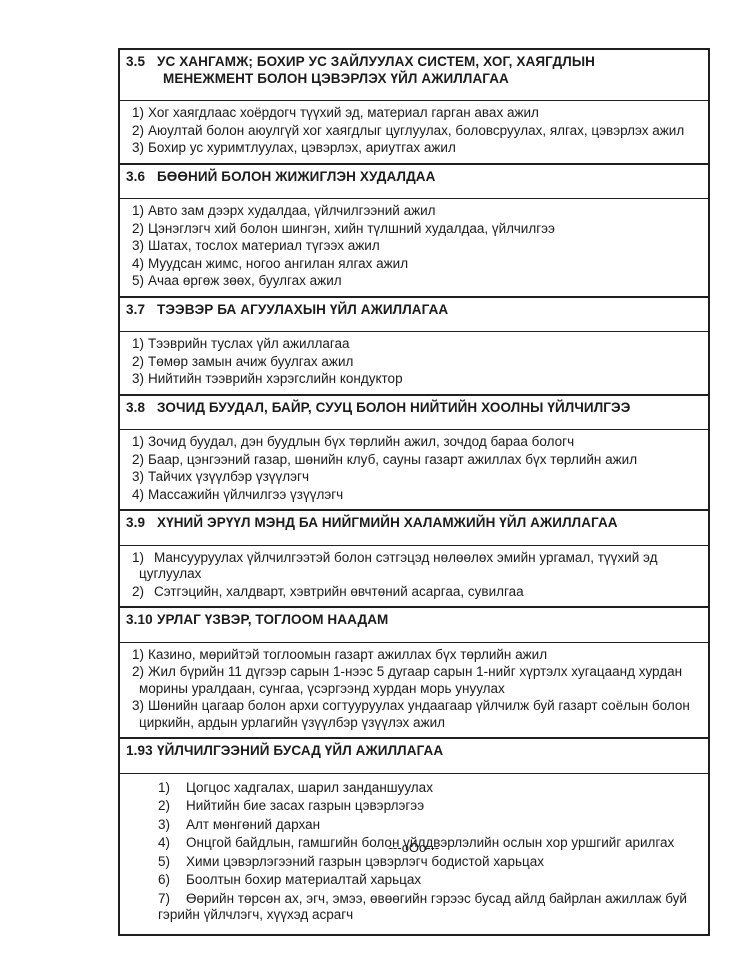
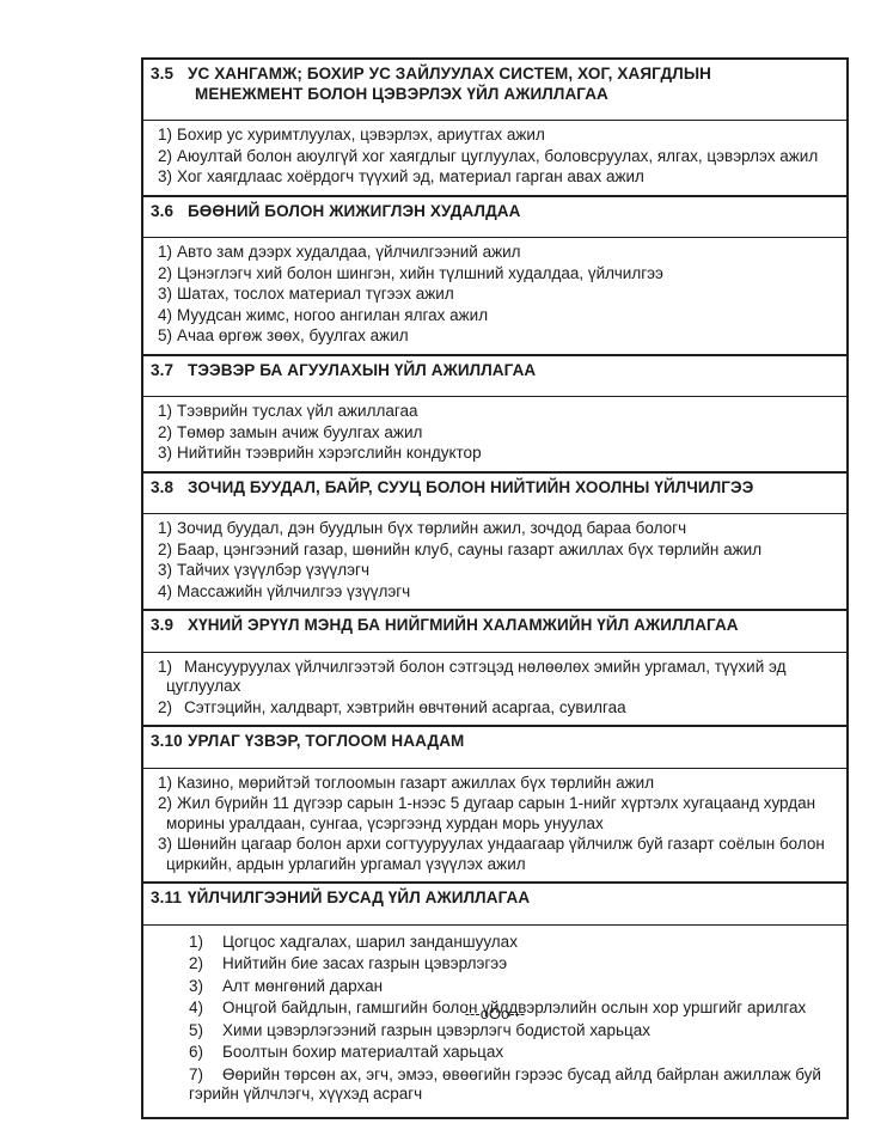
  3.5 УС ХАНГАМЖ; БОХИР УС ЗАЙЛУУЛАХ СИСТЕМ, ХОГ, ХАЯГДЛЫН МЕНЕЖМЕНТ БОЛОН ЦЭВЭРЛЭХ ҮЙЛ АЖИЛЛАГАА
- 1) Хог хаягдлаас хоёрдогч түүхий эд, материал гарган авах ажил
+ 1) Бохир ус хуримтлуулах, цэвэрлэх, ариутгах ажил
  2) Аюултай болон аюулгүй хог хаягдлыг цуглуулах, боловсруулах, ялгах, цэвэрлэх ажил
- 3) Бохир ус хуримтлуулах, цэвэрлэх, ариутгах ажил
+ 3) Хог хаягдлаас хоёрдогч түүхий эд, материал гарган авах ажил
  3.6 БӨӨНИЙ БОЛОН ЖИЖИГЛЭН ХУДАЛДАА
  1) Авто зам дээрх худалдаа, үйлчилгээний ажил
  2) Цэнэглэгч хий болон шингэн, хийн түлшний худалдаа, үйлчилгээ
  3) Шатах, тослох материал түгээх ажил
  4) Муудсан жимс, ногоо ангилан ялгах ажил
  5) Ачаа өргөж зөөх, буулгах ажил
  3.7 ТЭЭВЭР БА АГУУЛАХЫН ҮЙЛ АЖИЛЛАГАА
  1) Тээврийн туслах үйл ажиллагаа
  2) Төмөр замын ачиж буулгах ажил
  3) Нийтийн тээврийн хэрэгслийн кондуктор
  3.8 ЗОЧИД БУУДАЛ, БАЙР, СУУЦ БОЛОН НИЙТИЙН ХООЛНЫ ҮЙЛЧИЛГЭЭ
  1) Зочид буудал, дэн буудлын бүх төрлийн ажил, зочдод бараа бологч
  2) Баар, цэнгээний газар, шөнийн клуб, сауны газарт ажиллах бүх төрлийн ажил
  3) Тайчих үзүүлбэр үзүүлэгч
  4) Массажийн үйлчилгээ үзүүлэгч
  3.9 ХҮНИЙ ЭРҮҮЛ МЭНД БА НИЙГМИЙН ХАЛАМЖИЙН ҮЙЛ АЖИЛЛАГАА
  1) Мансууруулах үйлчилгээтэй болон сэтгэцэд нөлөөлөх эмийн ургамал, түүхий эд цуглуулах
  2) Сэтгэцийн, халдварт, хэвтрийн өвчтөний асаргаа, сувилгаа
  3.10 УРЛАГ ҮЗВЭР, ТОГЛООМ НААДАМ
  1) Казино, мөрийтэй тоглоомын газарт ажиллах бүх төрлийн ажил
  2) Жил бүрийн 11 дүгээр сарын 1-нээс 5 дугаар сарын 1-нийг хүртэлх хугацаанд хурдан морины уралдаан, сунгаа, үсэргээнд хурдан морь унуулах
- 3) Шөнийн цагаар болон архи согтууруулах ундаагаар үйлчилж буй газарт соёлын болон циркийн, ардын урлагийн үзүүлбэр үзүүлэх ажил
+ 3) Шөнийн цагаар болон архи согтууруулах ундаагаар үйлчилж буй газарт соёлын болон циркийн, ардын урлагийн ургамал үзүүлэх ажил
- 1.93 ҮЙЛЧИЛГЭЭНИЙ БУСАД ҮЙЛ АЖИЛЛАГАА
+ 3.11 ҮЙЛЧИЛГЭЭНИЙ БУСАД ҮЙЛ АЖИЛЛАГАА
  1) Цогцос хадгалах, шарил занданшуулах
  2) Нийтийн бие засах газрын цэвэрлэгээ
  3) Алт мөнгөний дархан
  4) Онцгой байдлын, гамшгийн болон үйлдвэрлэлийн ослын хор уршгийг арилгах
  5) Хими цэвэрлэгээний газрын цэвэрлэгч бодистой харьцах
  6) Боолтын бохир материалтай харьцах
  7) Өөрийн төрсөн ах, эгч, эмээ, өвөөгийн гэрээс бусад айлд байрлан ажиллаж буй гэрийн үйлчлэгч, хүүхэд асрагч
  ---oOo---
